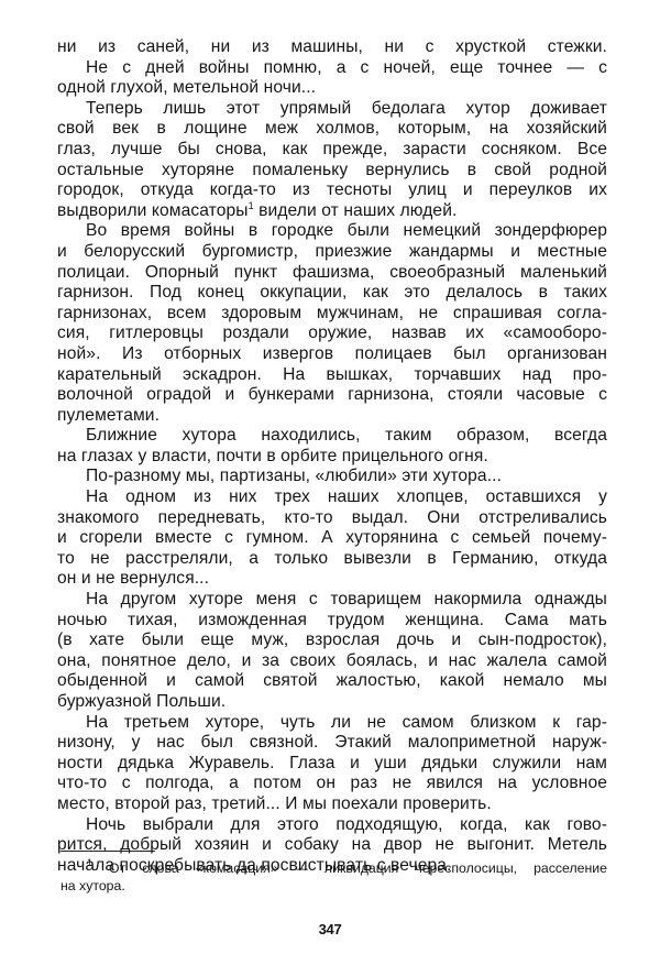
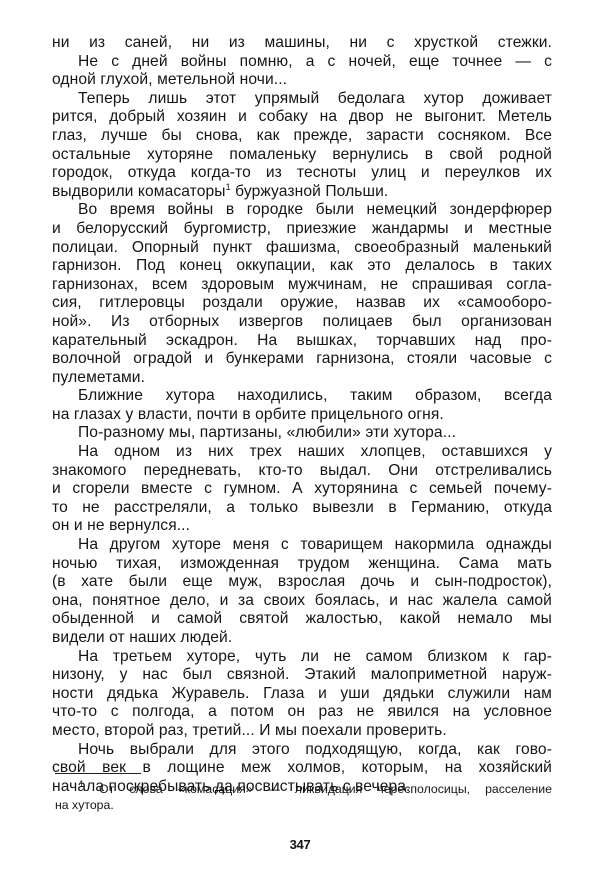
  ни из саней, ни из машины, ни с хрусткой стежки.
  Не с дней войны помню, а с ночей, еще точнее — с
  одной глухой, метельной ночи...
  Теперь лишь этот упрямый бедолага хутор доживает
- свой век в лощине меж холмов, которым, на хозяйский
+ рится, добрый хозяин и собаку на двор не выгонит. Метель
  глаз, лучше бы снова, как прежде, зарасти сосняком. Все
  остальные хуторяне помаленьку вернулись в свой родной
  городок, откуда когда-то из тесноты улиц и переулков их
- выдворили комасаторы1 видели от наших людей.
+ выдворили комасаторы1 буржуазной Польши.
  Во время войны в городке были немецкий зондерфюрер
  и белорусский бургомистр, приезжие жандармы и местные
  полицаи. Опорный пункт фашизма, своеобразный маленький
  гарнизон. Под конец оккупации, как это делалось в таких
  гарнизонах, всем здоровым мужчинам, не спрашивая согла-
  сия, гитлеровцы роздали оружие, назвав их «самооборо-
  ной». Из отборных извергов полицаев был организован
  карательный эскадрон. На вышках, торчавших над про-
  волочной оградой и бункерами гарнизона, стояли часовые с
  пулеметами.
  Ближние хутора находились, таким образом, всегда
  на глазах у власти, почти в орбите прицельного огня.
  По-разному мы, партизаны, «любили» эти хутора...
  На одном из них трех наших хлопцев, оставшихся у
  знакомого передневать, кто-то выдал. Они отстреливались
  и сгорели вместе с гумном. А хуторянина с семьей почему-
  то не расстреляли, а только вывезли в Германию, откуда
  он и не вернулся...
  На другом хуторе меня с товарищем накормила однажды
  ночью тихая, изможденная трудом женщина. Сама мать
  (в хате были еще муж, взрослая дочь и сын-подросток),
  она, понятное дело, и за своих боялась, и нас жалела самой
  обыденной и самой святой жалостью, какой немало мы
- буржуазной Польши.
+ видели от наших людей.
  На третьем хуторе, чуть ли не самом близком к гар-
  низону, у нас был связной. Этакий малоприметной наруж-
  ности дядька Журавель. Глаза и уши дядьки служили нам
  что-то с полгода, а потом он раз не явился на условное
  место, второй раз, третий... И мы поехали проверить.
  Ночь выбрали для этого подходящую, когда, как гово-
- рится, добрый хозяин и собаку на двор не выгонит. Метель
+ свой век в лощине меж холмов, которым, на хозяйский
  начала поскребывать да посвистывать с вечера.
  1 От слова «комасация» — ликвидация чересполосицы, расселение
  на хутора.
  347
